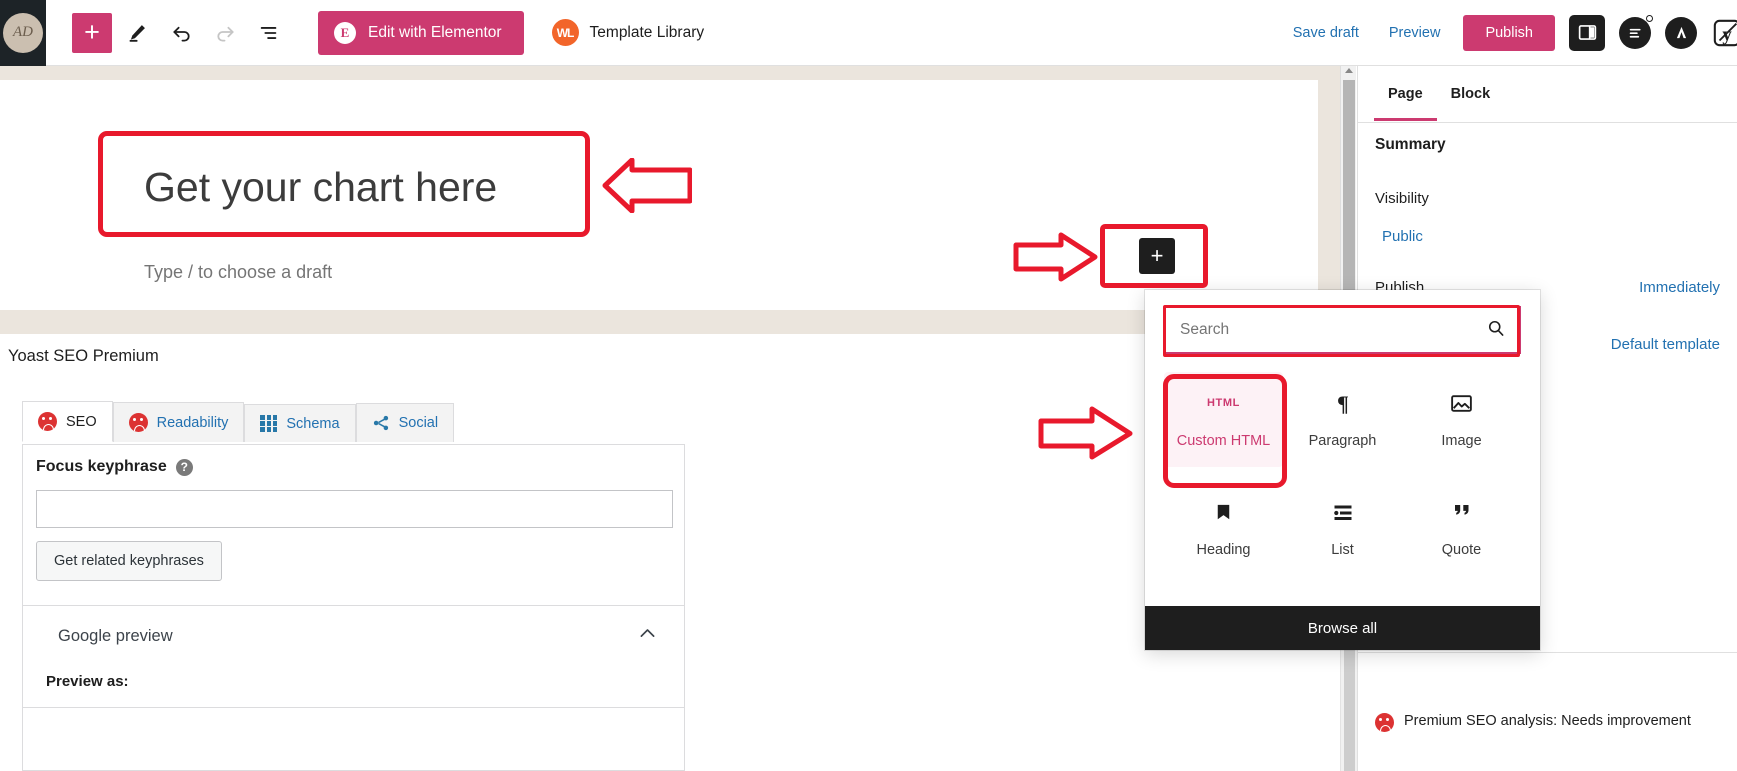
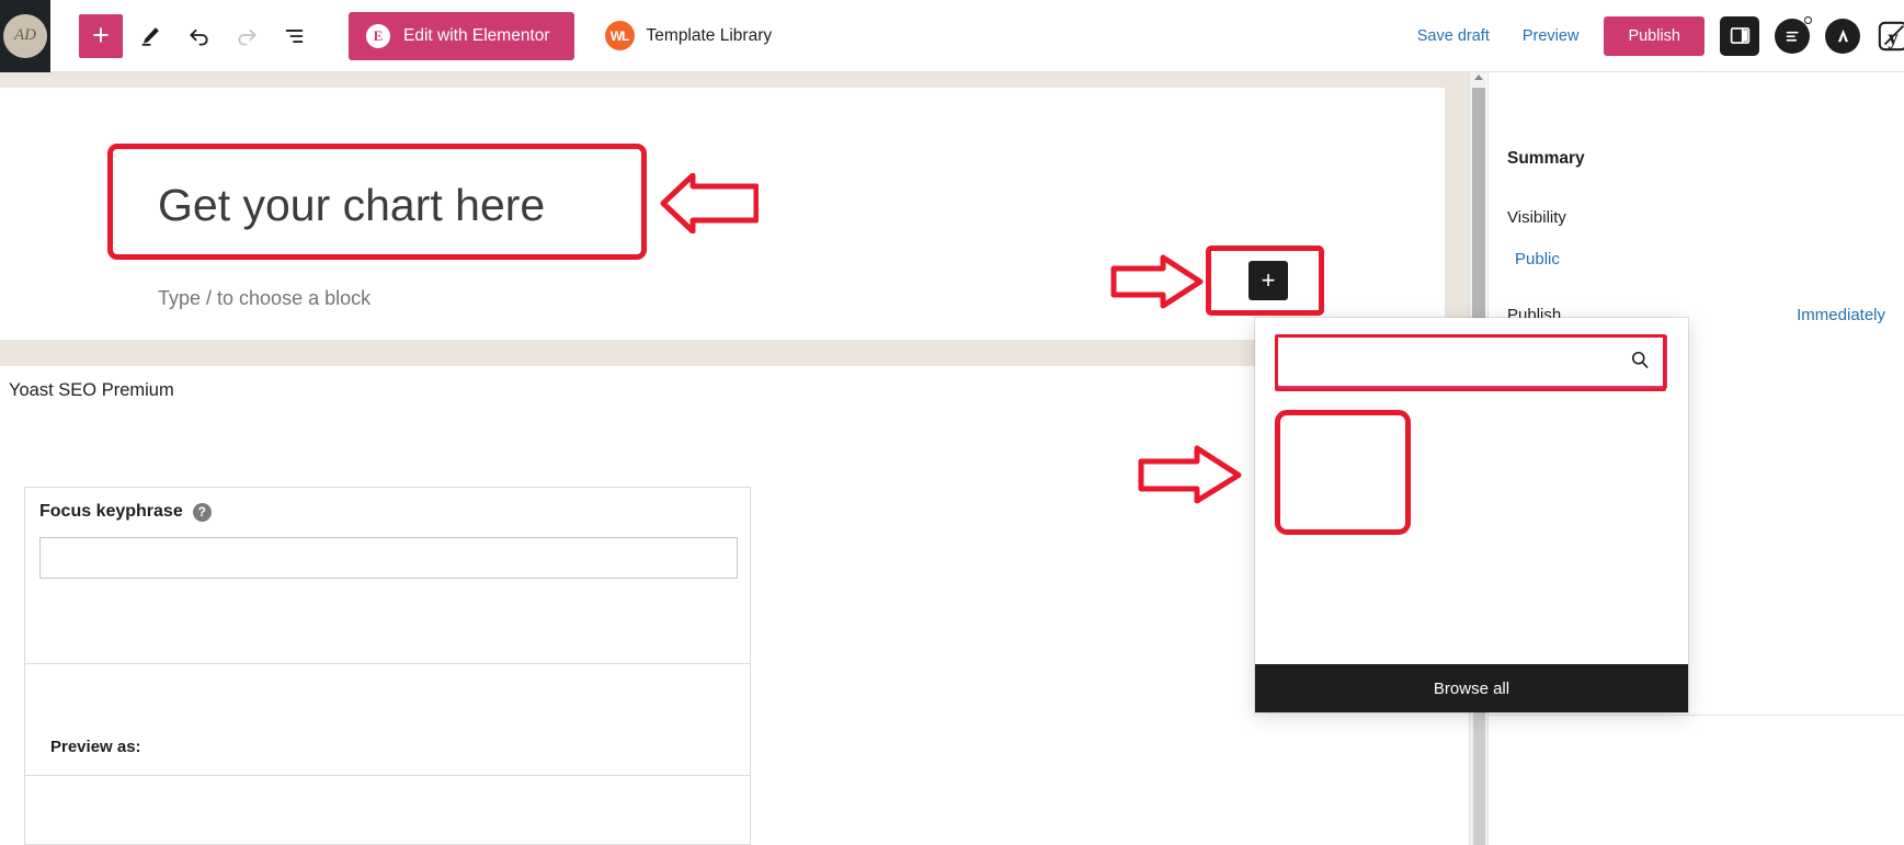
  AD
  +
  E
  Edit with Elementor
  WL
  Template Library
  Save draft
  Preview
  Publish
  y
  Get your chart here
- Type / to choose a draft
+ Type / to choose a block
  +
  Yoast SEO Premium
- SEO
- Readability
- Schema
- Social
  Focus keyphrase
  ?
- Get related keyphrases
- Google preview
  Preview as:
- Page
- Block
  Summary
  Visibility
  Public
  Publish
  Immediately
- Default template
- Premium SEO analysis: Needs improvement
- Search
- HTML
- Custom HTML
- ¶
- Paragraph
- Image
- Heading
- List
- Quote
  Browse all
